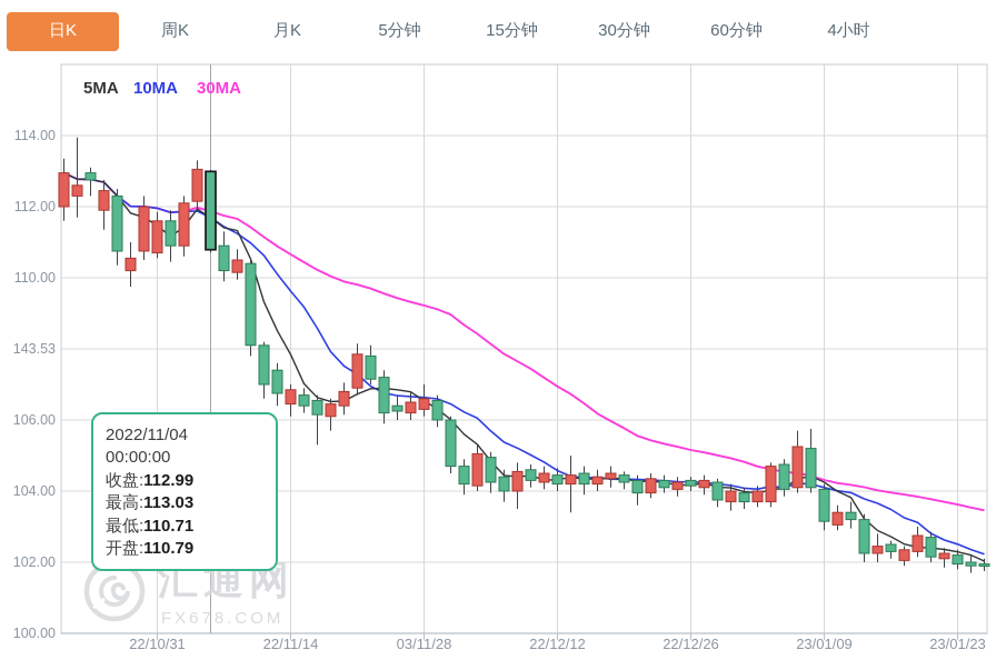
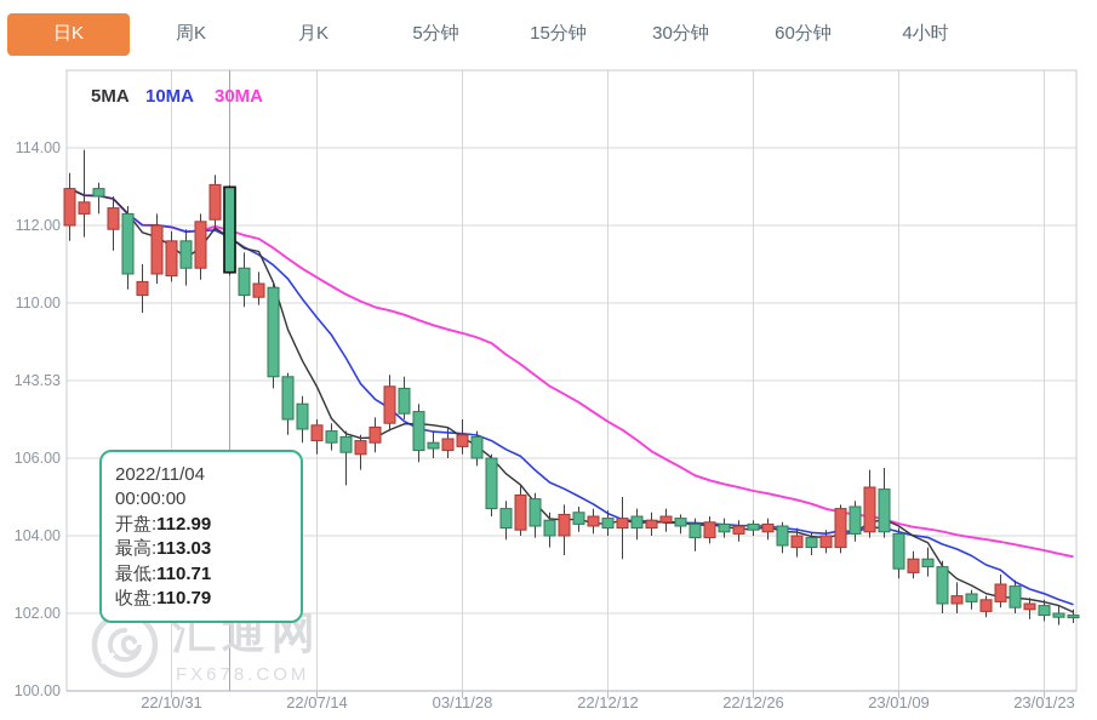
  日K
  周K
  月K
  5分钟
  15分钟
  30分钟
  60分钟
  4小时
  100.00
  102.00
  104.00
  106.00
  143.53
  110.00
  112.00
  114.00
  22/10/31
- 22/11/14
+ 22/07/14
  03/11/28
  22/12/12
  22/12/26
  23/01/09
  23/01/23
  5MA
  10MA
  30MA
  2022/11/04
  00:00:00
- 收盘:112.99
+ 开盘:112.99
  最高:113.03
  最低:110.71
- 开盘:110.79
+ 收盘:110.79
  汇通网
  FX678.COM
